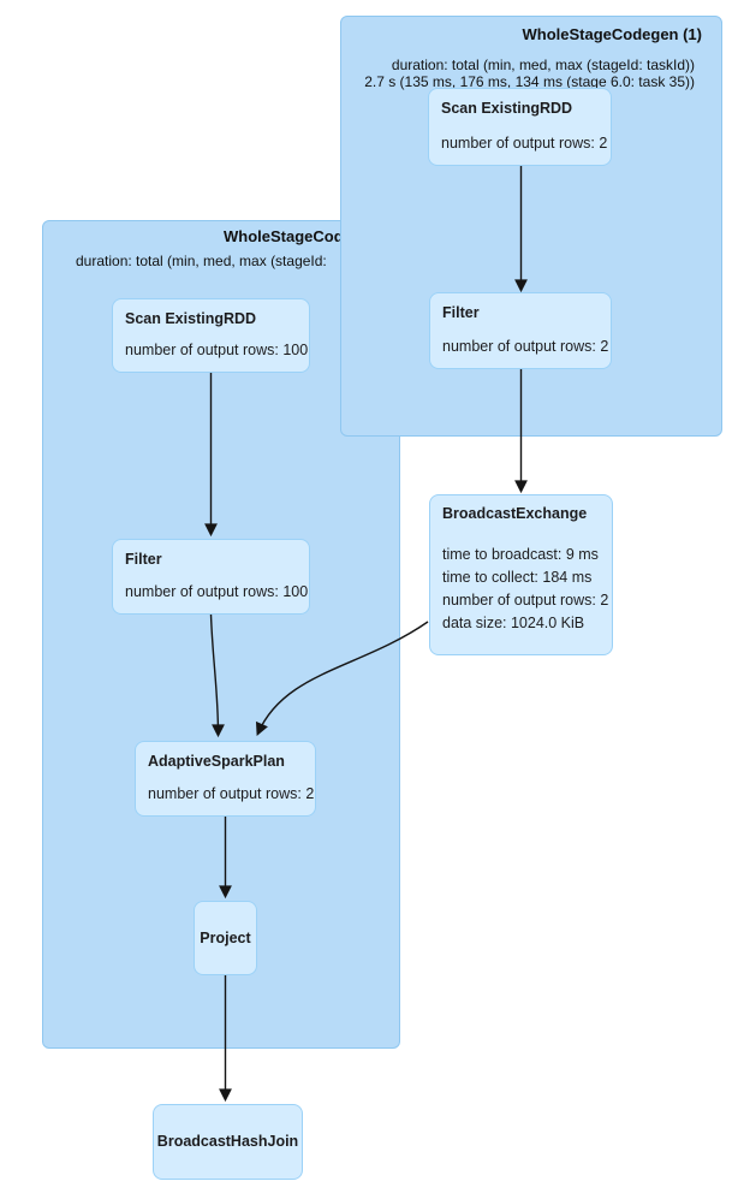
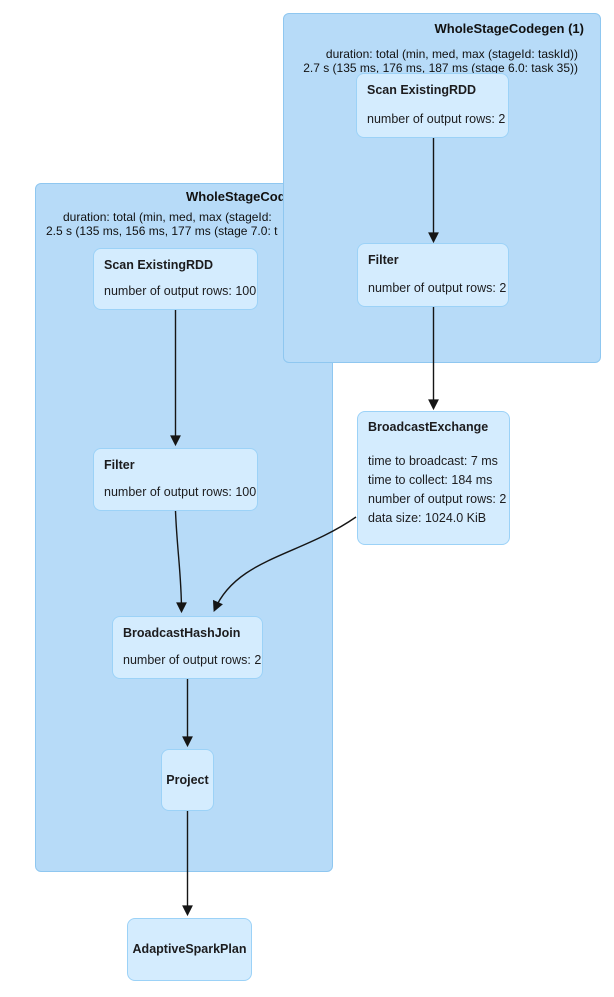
  WholeStageCod
  duration: total (min, med, max (stageId:
+ 2.5 s (135 ms, 156 ms, 177 ms (stage 7.0: t
  WholeStageCodegen (1)
  duration: total (min, med, max (stageId: taskId))
- 2.7 s (135 ms, 176 ms, 134 ms (stage 6.0: task 35))
+ 2.7 s (135 ms, 176 ms, 187 ms (stage 6.0: task 35))
  Scan ExistingRDD
  number of output rows:
  Filter
  number of output rows:
  BroadcastExchange
- time to broadcast: 9 ms
+ time to broadcast: 7 ms
  time to collect: 184 ms
  number of output rows:
  data size: 1024.0 KiB
  Scan ExistingRDD
  number of output rows: 10
  Filter
  number of output rows: 10
- AdaptiveSparkPlan
+ BroadcastHashJoin
  number of output rows:
  Project
- BroadcastHashJoin
+ AdaptiveSparkPlan
